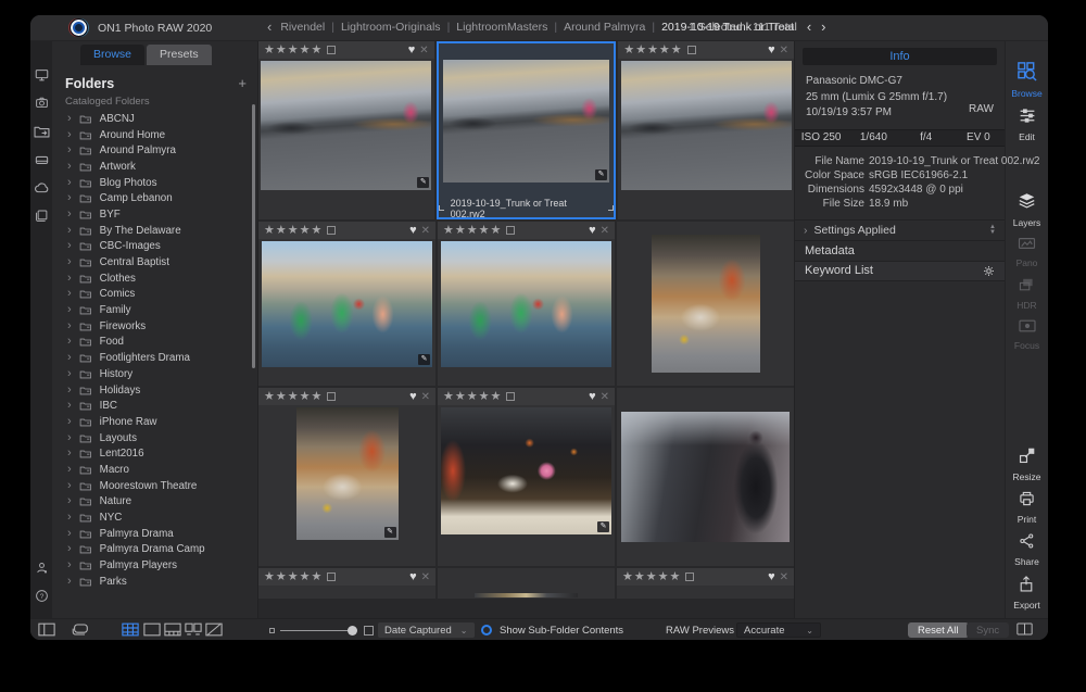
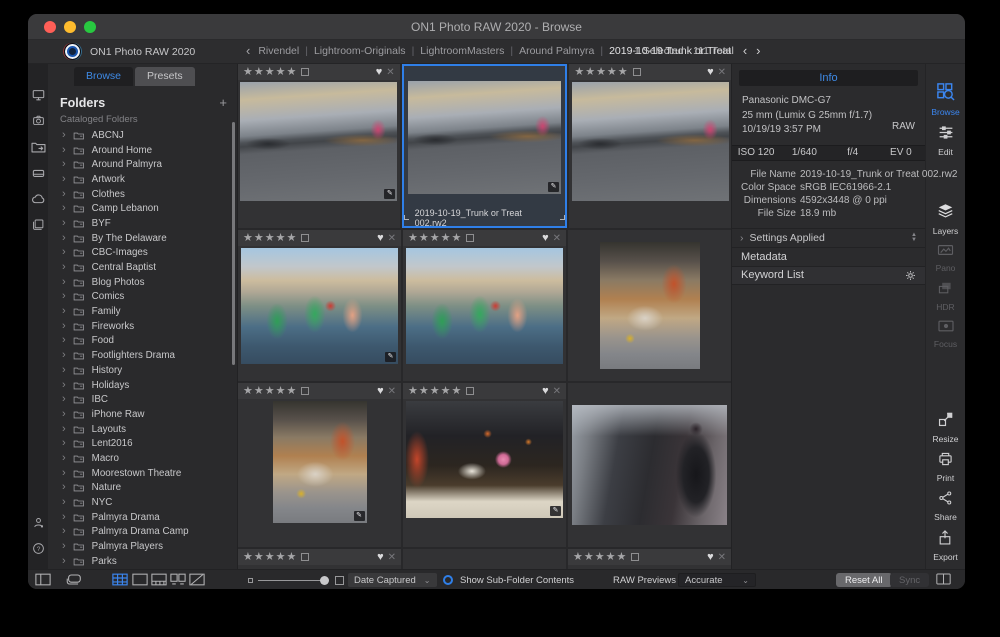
+ ON1 Photo RAW 2020 - Browse
  ON1 Photo RAW 2020
  ‹
  Rivendel
  |
  Lightroom-Originals
  |
  LightroomMasters
  |
  Around Palmyra
  |
  2019-10-19 Trunk or Treat
  1 Selected - 111 Total
  ‹
  ›
  Browse
  Presets
  Folders
  +
  Cataloged Folders
  ›
  ABCNJ
  ›
  Around Home
  ›
  Around Palmyra
  ›
  Artwork
  ›
- Blog Photos
+ Clothes
  ›
  Camp Lebanon
  ›
  BYF
  ›
  By The Delaware
  ›
  CBC-Images
  ›
  Central Baptist
  ›
- Clothes
+ Blog Photos
  ›
  Comics
  ›
  Family
  ›
  Fireworks
  ›
  Food
  ›
  Footlighters Drama
  ›
  History
  ›
  Holidays
  ›
  IBC
  ›
  iPhone Raw
  ›
  Layouts
  ›
  Lent2016
  ›
  Macro
  ›
  Moorestown Theatre
  ›
  Nature
  ›
  NYC
  ›
  Palmyra Drama
  ›
  Palmyra Drama Camp
  ›
  Palmyra Players
  ›
  Parks
  ★★★★★
  ♥
  ✕
  2019-10-19_Trunk or Treat 002.rw2
  ★★★★★
  ♥
  ✕
  ★★★★★
  ♥
  ✕
  ★★★★★
  ♥
  ✕
  ★★★★★
  ♥
  ✕
  ★★★★★
  ♥
  ✕
  ★★★★★
  ♥
  ✕
  ★★★★★
  ♥
  ✕
  Info
  Panasonic DMC-G7
  25 mm (Lumix G 25mm f/1.7)
  10/19/19 3:57 PM
  RAW
- ISO 250
+ ISO 120
  1/640
  f/4
  EV 0
  File Name
  2019-10-19_Trunk or Treat 002.rw2
  Color Space
  sRGB IEC61966-2.1
  Dimensions
  4592x3448 @ 0 ppi
  File Size
  18.9 mb
  ›
  Settings Applied
  Metadata
  Keyword List
  Browse
  Edit
  Layers
  Pano
  HDR
  Focus
  Resize
  Print
  Share
  Export
  Date Captured
  ⌄
  Show Sub-Folder Contents
  RAW Previews
  Accurate
  ⌄
  Reset All
  Sync
